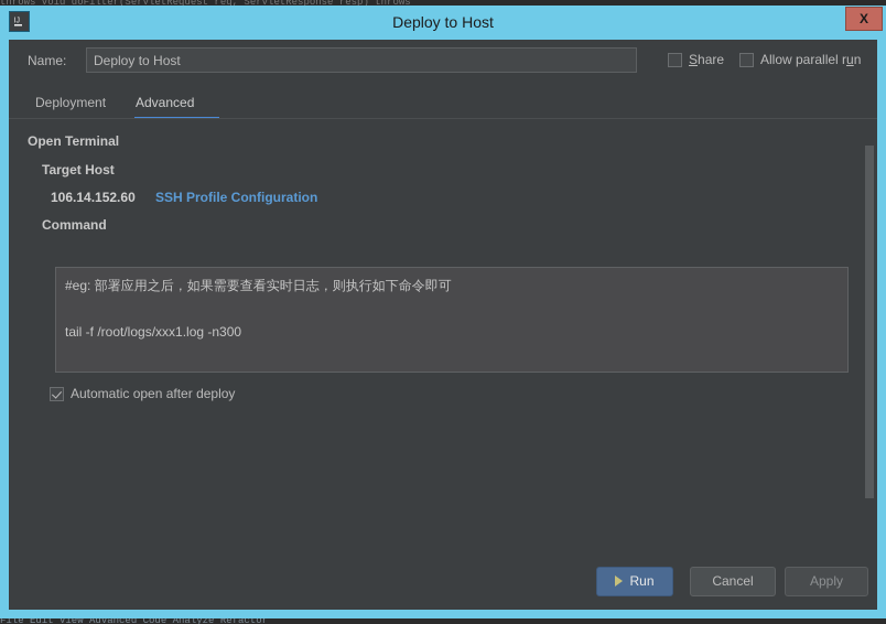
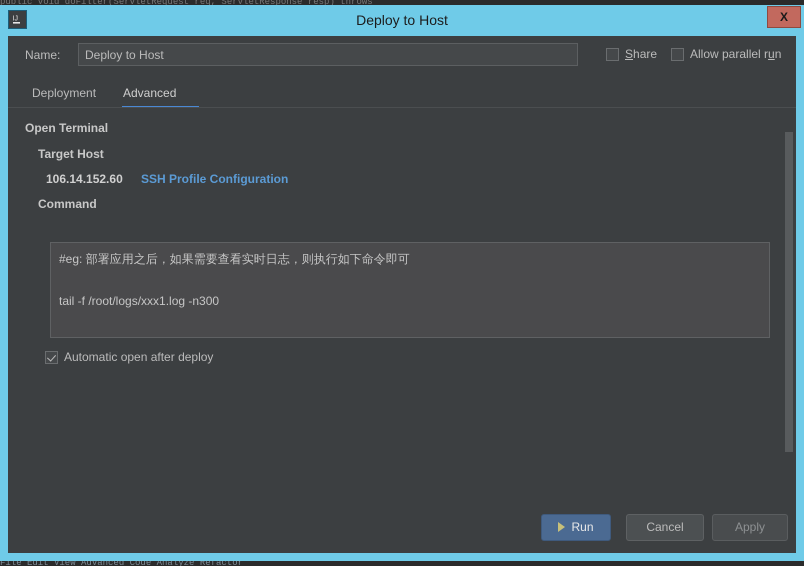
- throws void doFilter(ServletRequest req, ServletResponse resp) throws
+ public void doFilter(ServletRequest req, ServletResponse resp) throws
  File Edit View Advanced Code Analyze Refactor
  Deploy to Host
  X
  Name:
  Deploy to Host
  Share
  Allow parallel run
  Deployment
  Advanced
  Open Terminal
  Target Host
  106.14.152.60
  SSH Profile Configuration
  Command
  #eg: 部署应用之后，如果需要查看实时日志，则执行如下命令即可
  tail -f /root/logs/xxx1.log -n300
  Automatic open after deploy
  Run
  Cancel
  Apply
